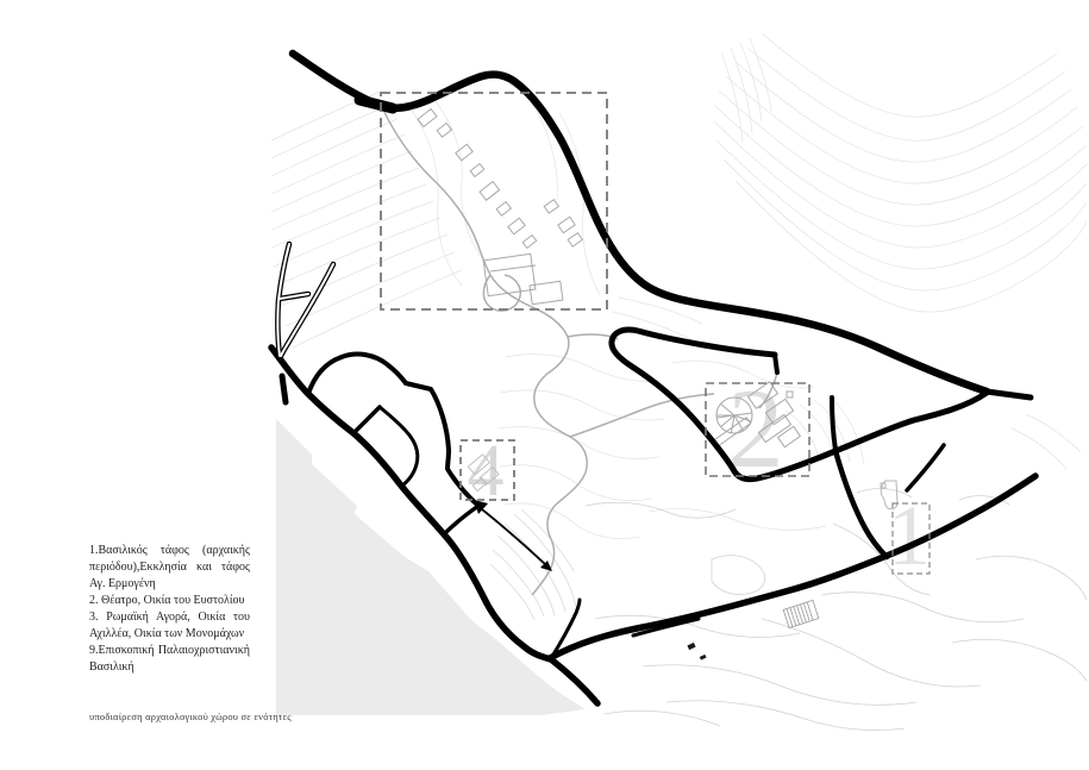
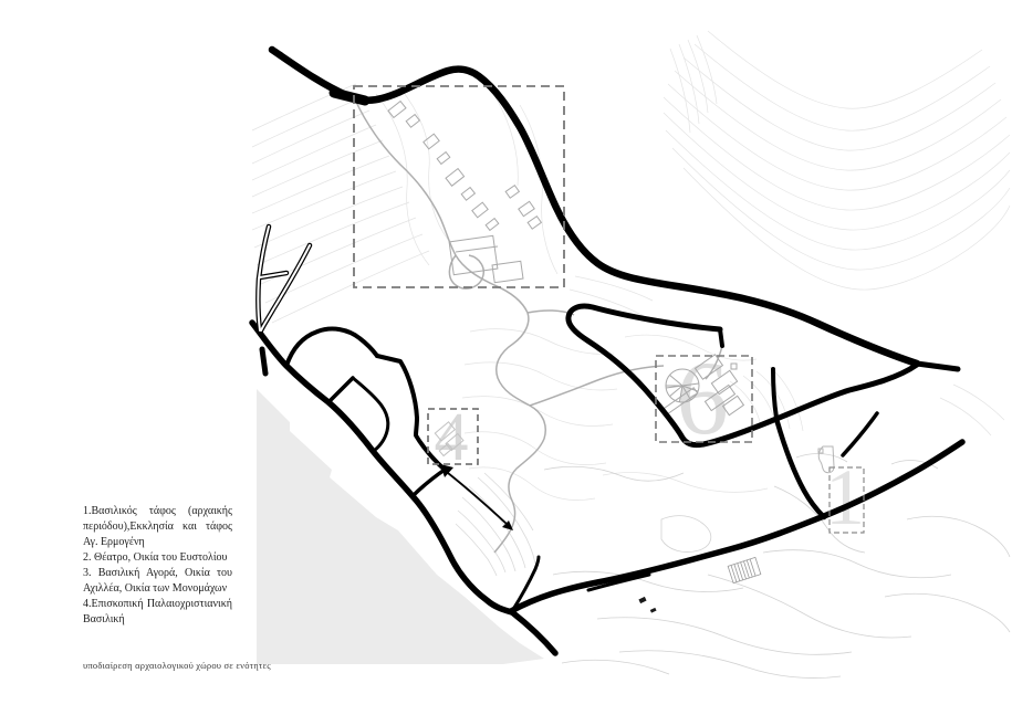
- 2
+ 6
  4
  1
  1.Βασιλικός τάφος (αρχαικής περιόδου),Εκκλησία και τάφος Αγ. Ερμογένη
  2. Θέατρο, Οικία του Ευστολίου
- 3. Ρωμαϊκή Αγορά, Οικία του Αχιλλέα, Οικία των Μονομάχων
+ 3. Βασιλική Αγορά, Οικία του Αχιλλέα, Οικία των Μονομάχων
- 9.Επισκοπική Παλαιοχριστιανική Βασιλική
+ 4.Επισκοπική Παλαιοχριστιανική Βασιλική
  υποδιαίρεση αρχαιολογικού χώρου σε ενότητες
